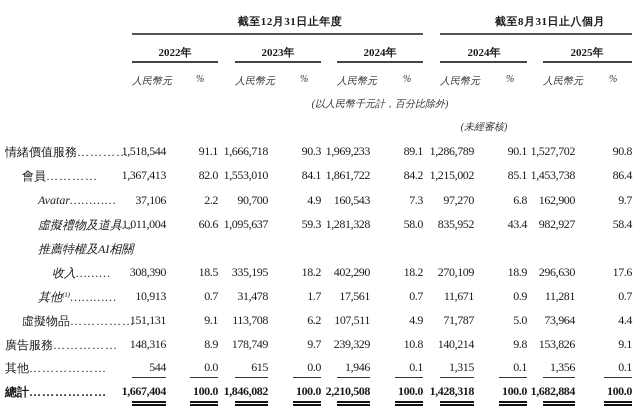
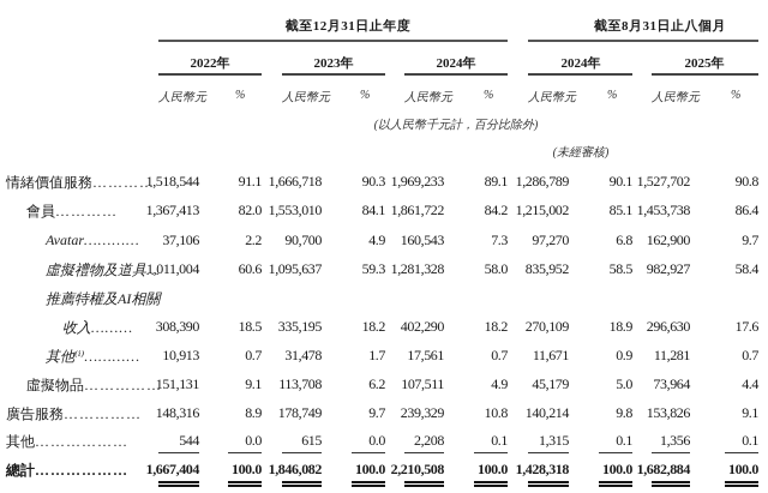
  截至12月31日止年度
  截至8月31日止八個月
  2022年
  2023年
  2024年
  2024年
  2025年
  人民幣元
  %
  人民幣元
  %
  人民幣元
  %
  人民幣元
  %
  人民幣元
  %
  (以人民幣千元計，百分比除外)
  (未經審核)
  情緒價值服務…………
  1,518,544
  91.1
  1,666,718
  90.3
  1,969,233
  89.1
  1,286,789
  90.1
  1,527,702
  90.8
  會員…………
  1,367,413
  82.0
  1,553,010
  84.1
  1,861,722
  84.2
  1,215,002
  85.1
  1,453,738
  86.4
  Avatar…………
  37,106
  2.2
  90,700
  4.9
  160,543
  7.3
  97,270
  6.8
  162,900
  9.7
  虛擬禮物及道具…
  1,011,004
  60.6
  1,095,637
  59.3
  1,281,328
  58.0
  835,952
- 43.4
+ 58.5
  982,927
  58.4
  推薦特權及AI相關
  收入………
  308,390
  18.5
  335,195
  18.2
  402,290
  18.2
  270,109
  18.9
  296,630
  17.6
  其他⁽ⁱ⁾…………
  10,913
  0.7
  31,478
  1.7
  17,561
  0.7
  11,671
  0.9
  11,281
  0.7
  虛擬物品……………
  151,131
  9.1
  113,708
  6.2
  107,511
  4.9
- 71,787
+ 45,179
  5.0
  73,964
  4.4
  廣告服務……………
  148,316
  8.9
  178,749
  9.7
  239,329
  10.8
  140,214
  9.8
  153,826
  9.1
  其他………………
  544
  0.0
  615
  0.0
- 1,946
+ 2,208
  0.1
  1,315
  0.1
  1,356
  0.1
  總計………………
  1,667,404
  100.0
  1,846,082
  100.0
  2,210,508
  100.0
  1,428,318
  100.0
  1,682,884
  100.0
